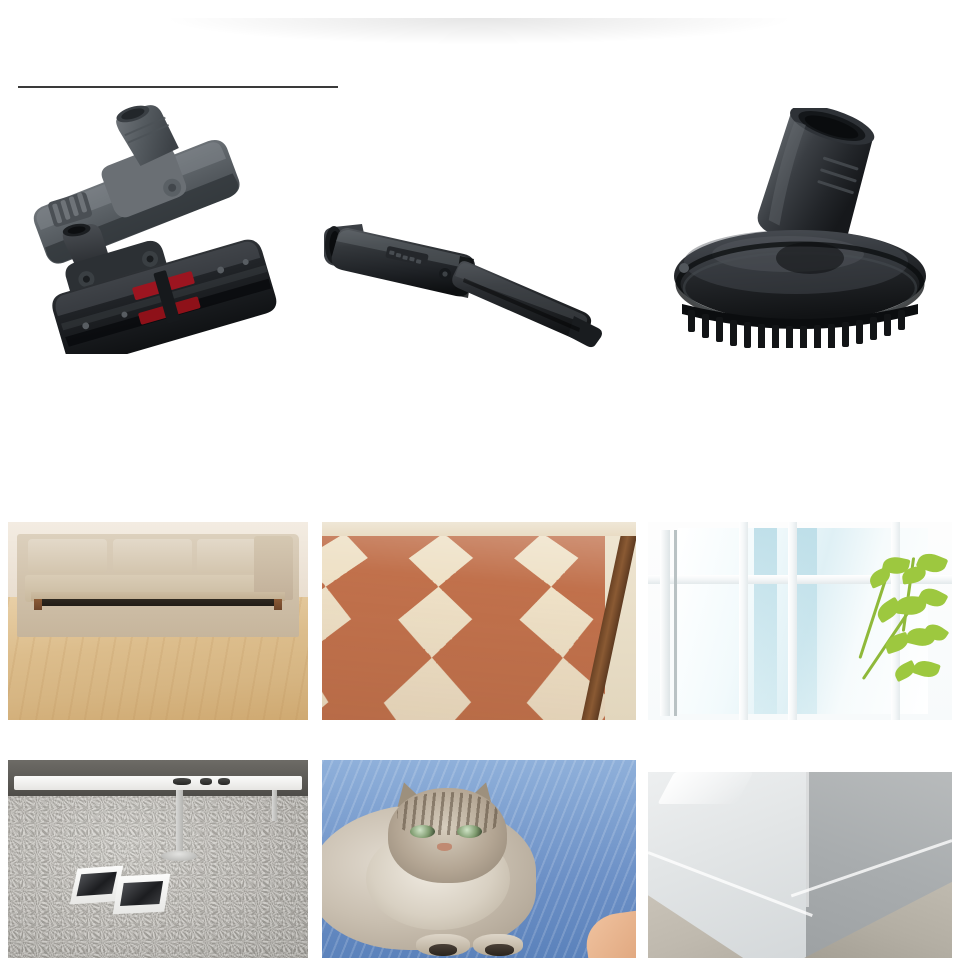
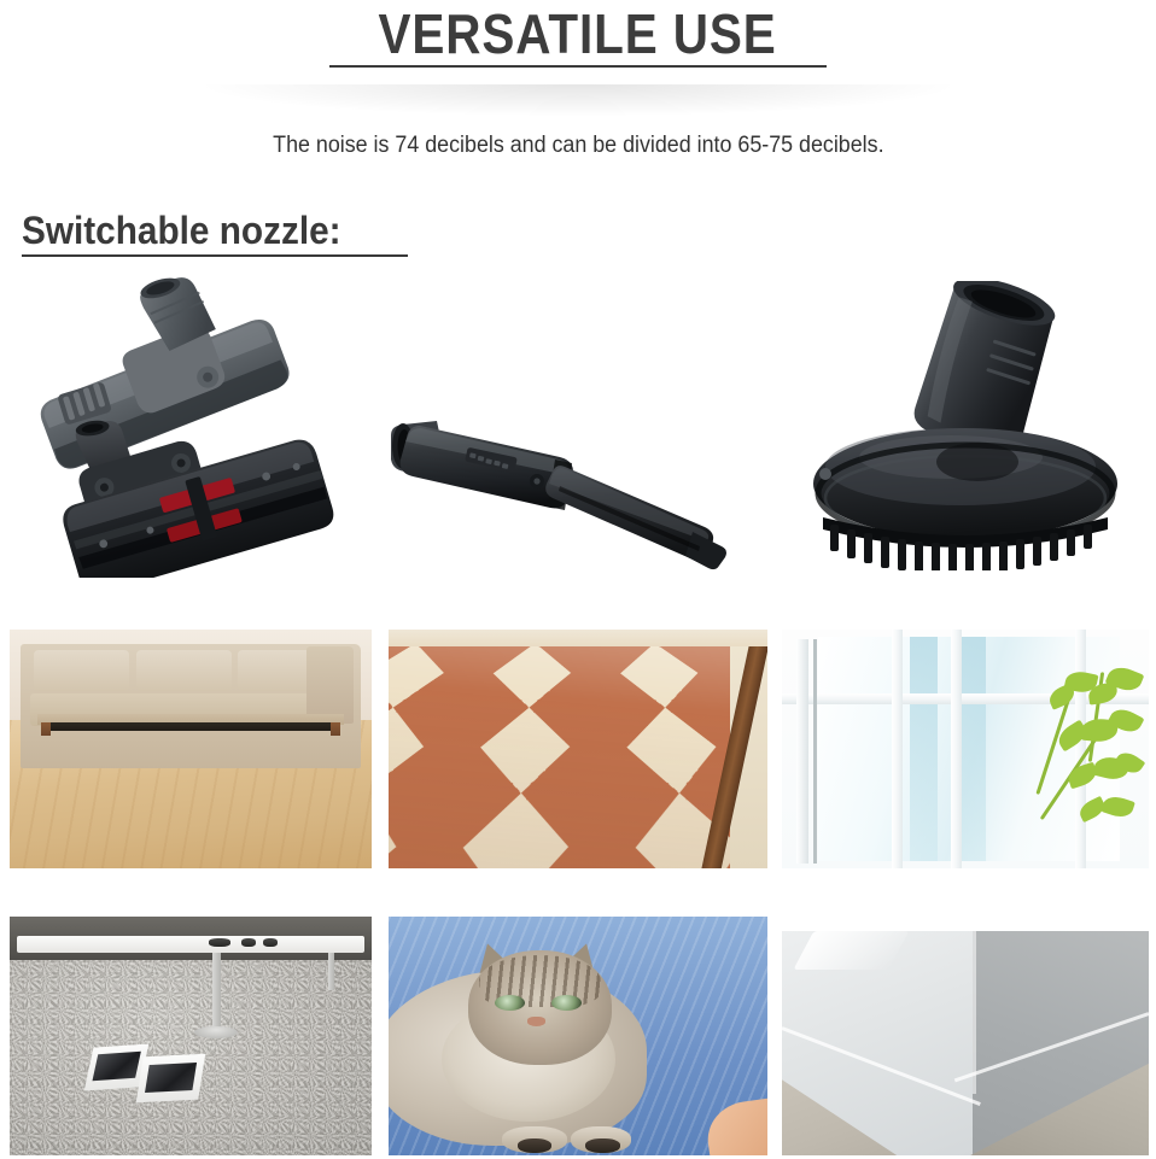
+ VERSATILE USE
+ The noise is 74 decibels and can be divided into 65-75 decibels.
+ Switchable nozzle:
